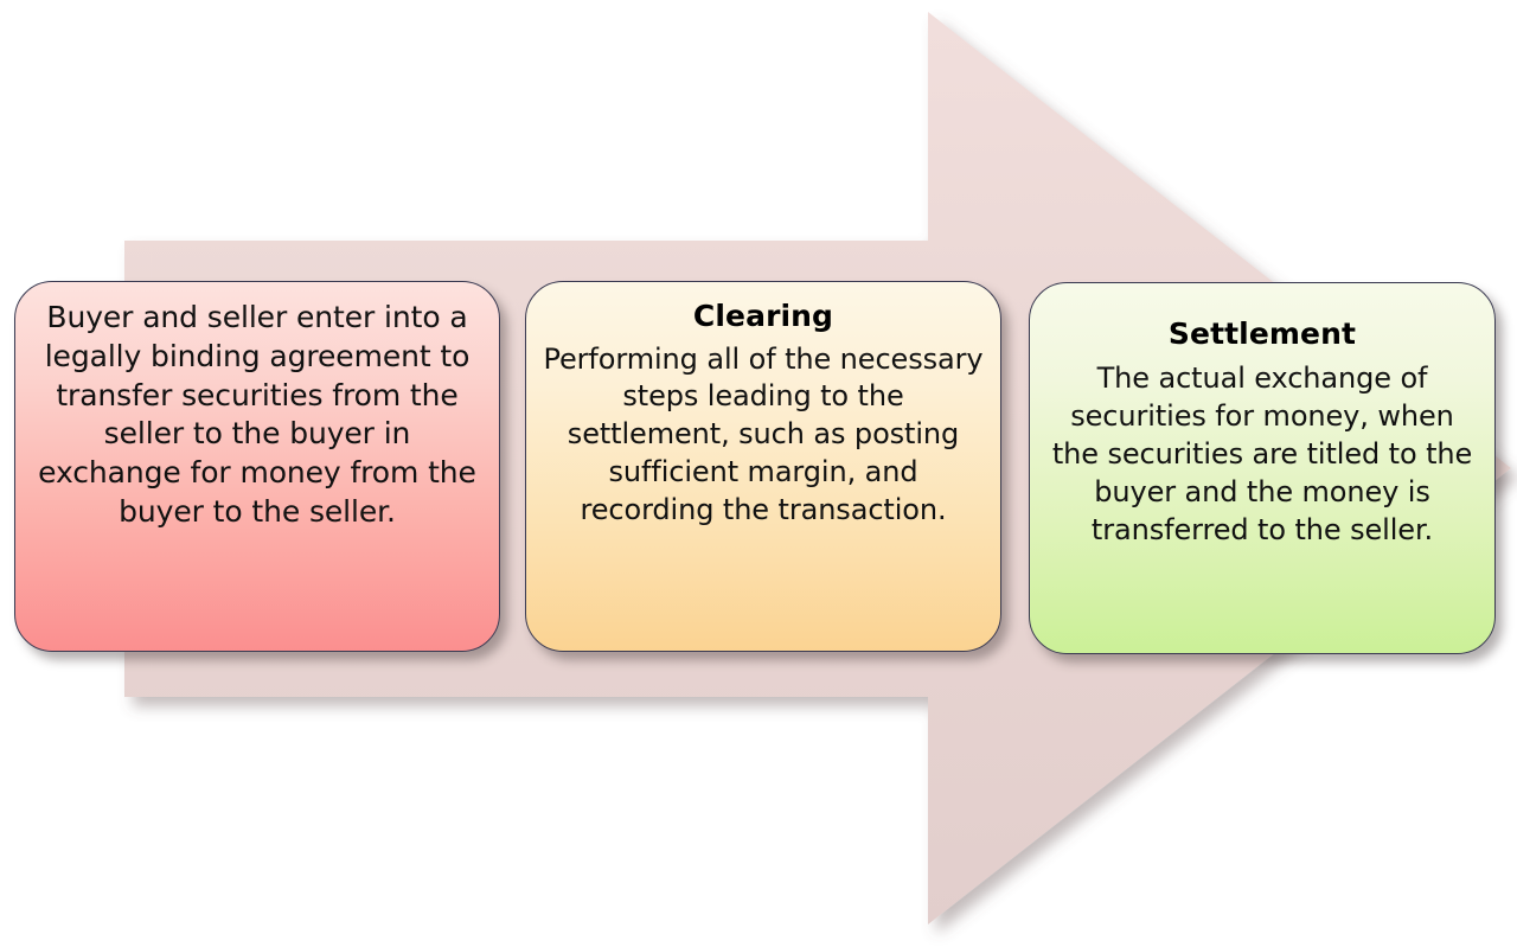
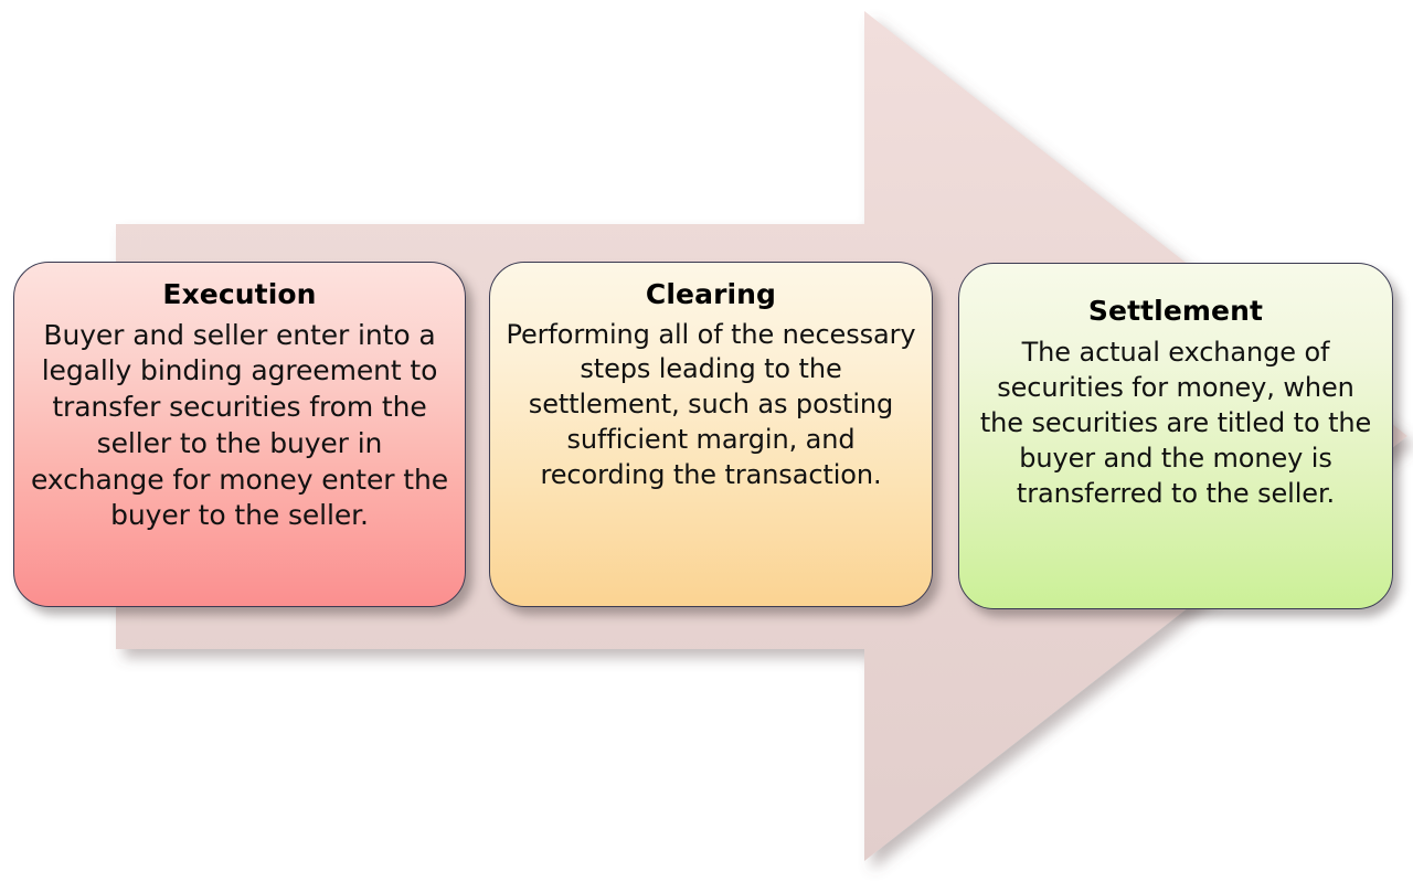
+ Execution
- Buyer and seller enter into a legally binding agreement to transfer securities from the seller to the buyer in exchange for money from the buyer to the seller.
+ Buyer and seller enter into a legally binding agreement to transfer securities from the seller to the buyer in exchange for money enter the buyer to the seller.
  Clearing
  Performing all of the necessary steps leading to the settlement, such as posting sufficient margin, and recording the transaction.
  Settlement
  The actual exchange of securities for money, when the securities are titled to the buyer and the money is transferred to the seller.
